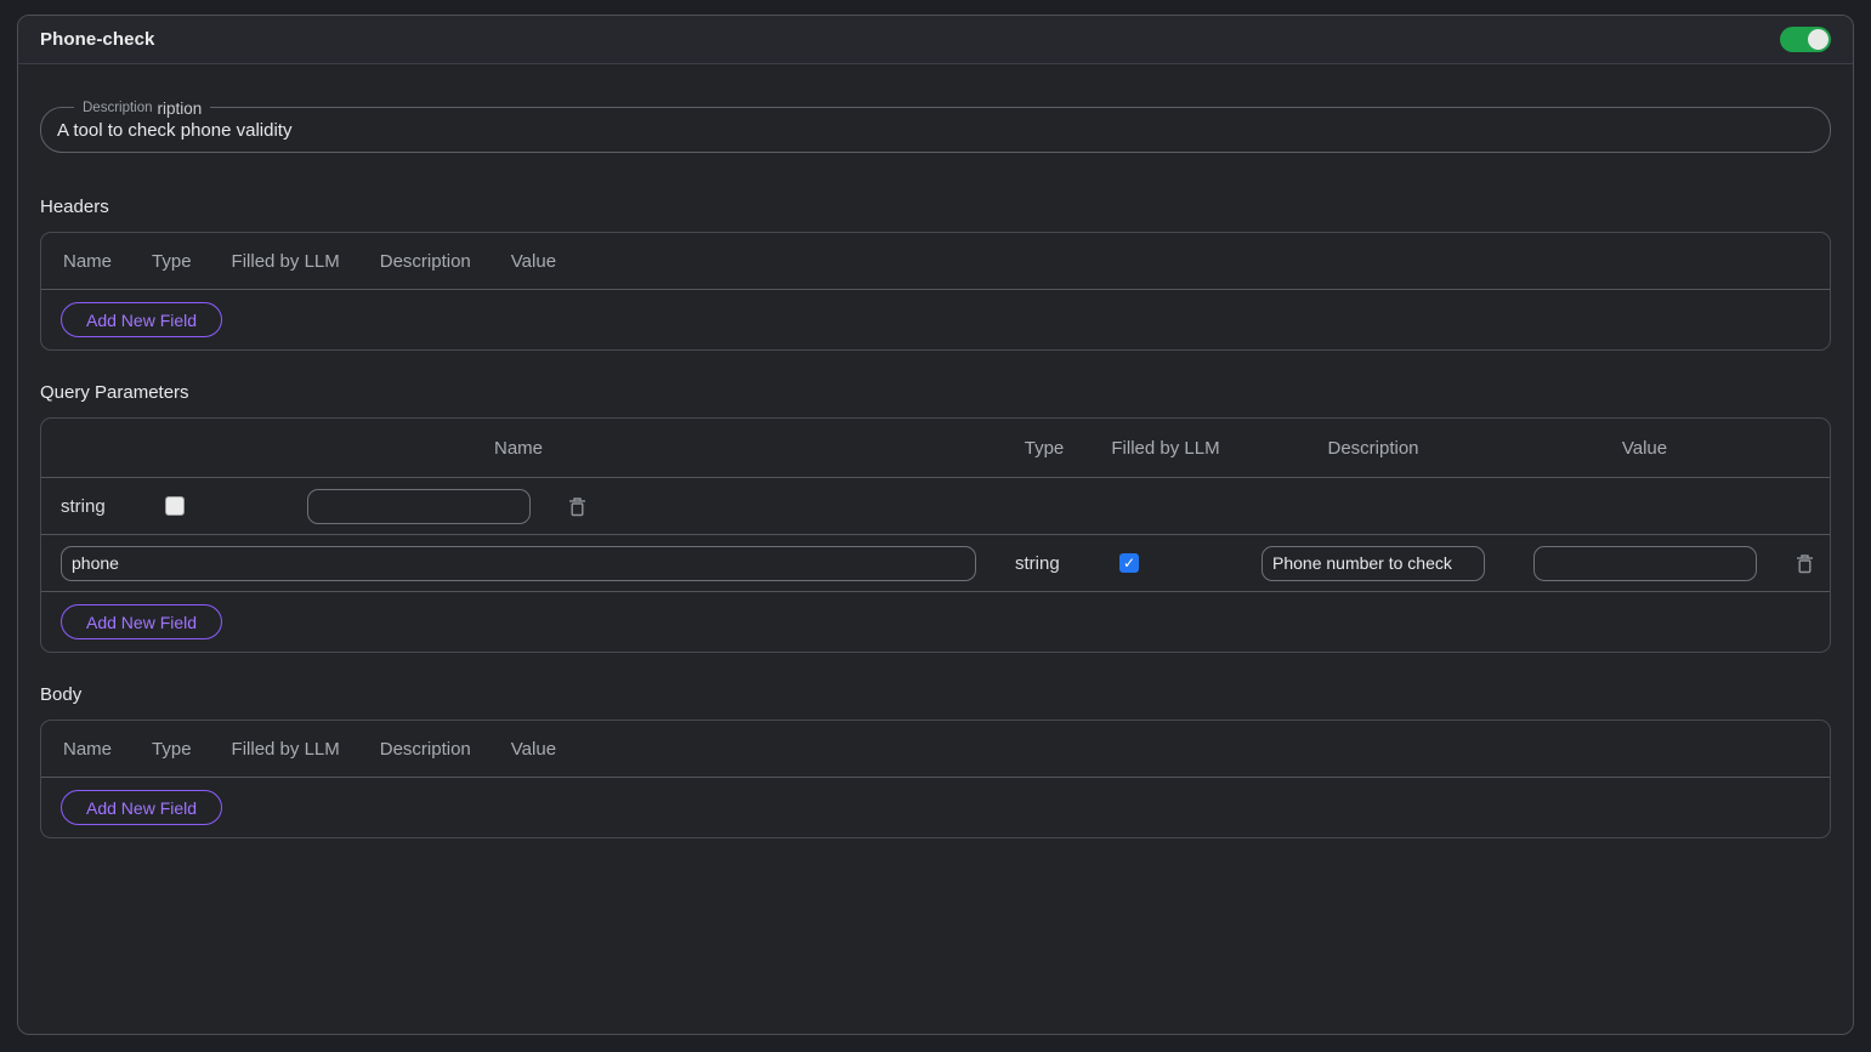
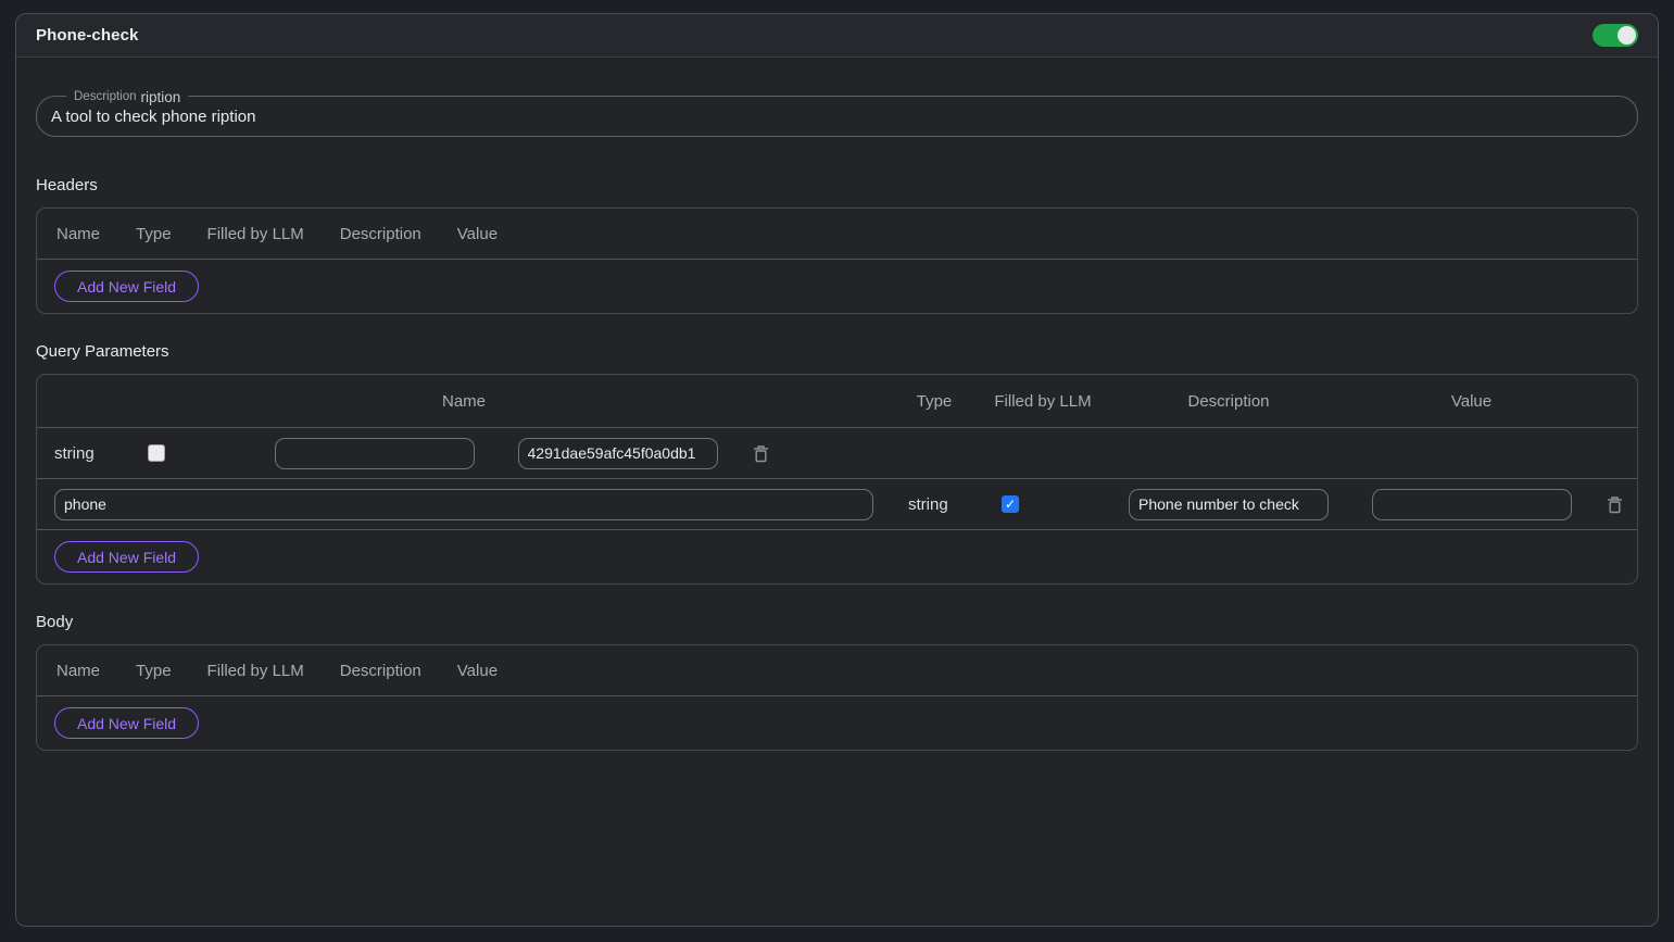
  Phone-check
  Description
  ription
- A tool to check phone validity
+ A tool to check phone ription
  Headers
  Name
  Type
  Filled by LLM
  Description
  Value
  Add New Field
  Query Parameters
  Name
  Type
  Filled by LLM
  Description
  Value
  string
+ 4291dae59afc45f0a0db1
  phone
  string
  Phone number to check
  Add New Field
  Body
  Name
  Type
  Filled by LLM
  Description
  Value
  Add New Field
